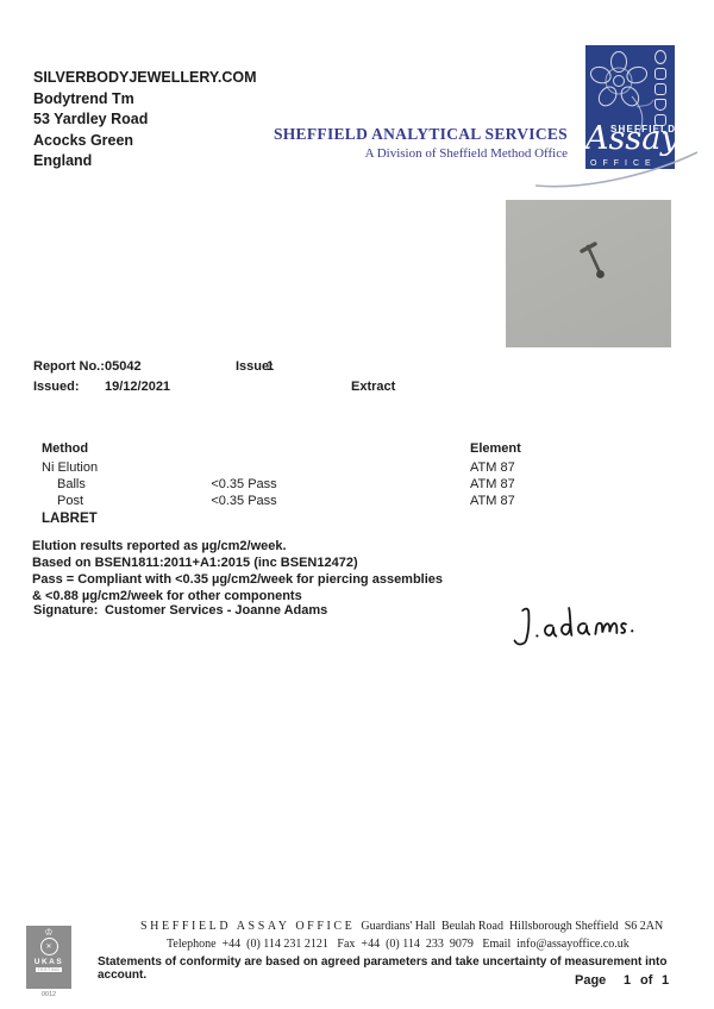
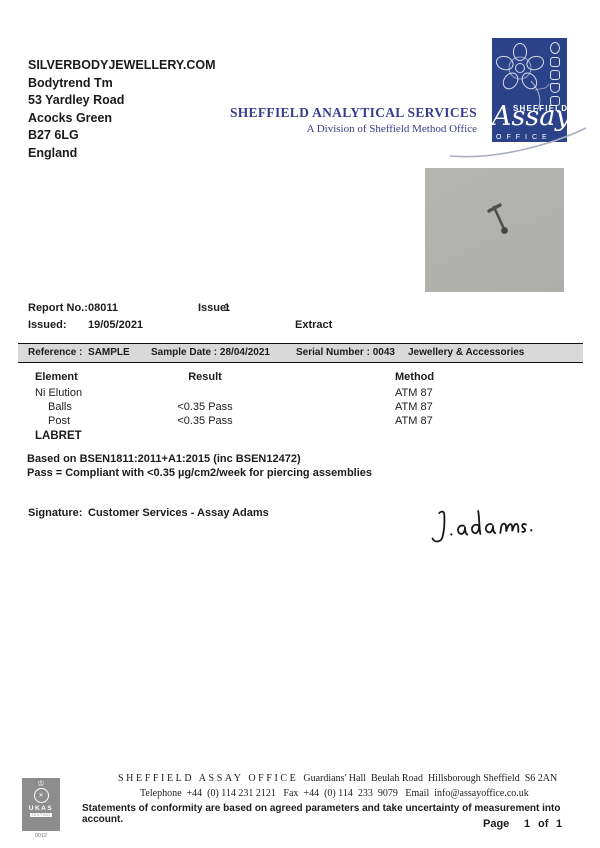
  SILVERBODYJEWELLERY.COM
  Bodytrend Tm
  53 Yardley Road
  Acocks Green
+ B27 6LG
  England
  SHEFFIELD ANALYTICAL SERVICES
  A Division of Sheffield Method Office
  SHEFFIELD
  Assay
  Report No.:
- 05042
+ 08011
  Issue:
  1
  Issued:
- 19/12/2021
+ 19/05/2021
  Extract
+ Reference : SAMPLE
+ Sample Date : 28/04/2021
+ Serial Number : 0043
+ Jewellery & Accessories
- Method
+ Element
+ Result
- Element
+ Method
  Ni Elution
  ATM 87
  Balls
  <0.35 Pass
  ATM 87
  Post
  <0.35 Pass
  ATM 87
  LABRET
- Elution results reported as µg/cm2/week.
  Based on BSEN1811:2011+A1:2015 (inc BSEN12472)
  Pass = Compliant with <0.35 µg/cm2/week for piercing assemblies
- & <0.88 µg/cm2/week for other components
  Signature:
- Customer Services - Joanne Adams
+ Customer Services - Assay Adams
  ♔
  SHEFFIELD ASSAY OFFICE Guardians' Hall Beulah Road Hillsborough Sheffield S6 2AN
  Telephone +44 (0) 114 231 2121 Fax +44 (0) 114 233 9079 Email info@assayoffice.co.uk
  Statements of conformity are based on agreed parameters and take uncertainty of measurement into account.
  Page
  1
  of
  1
